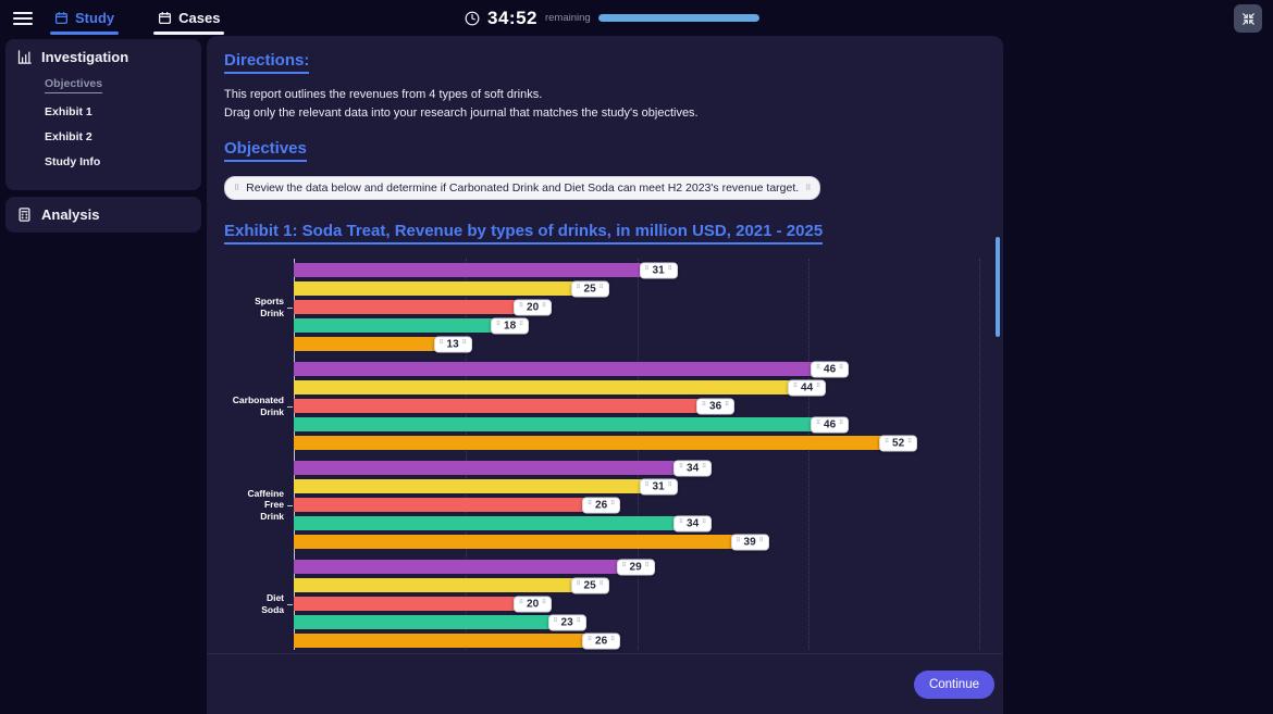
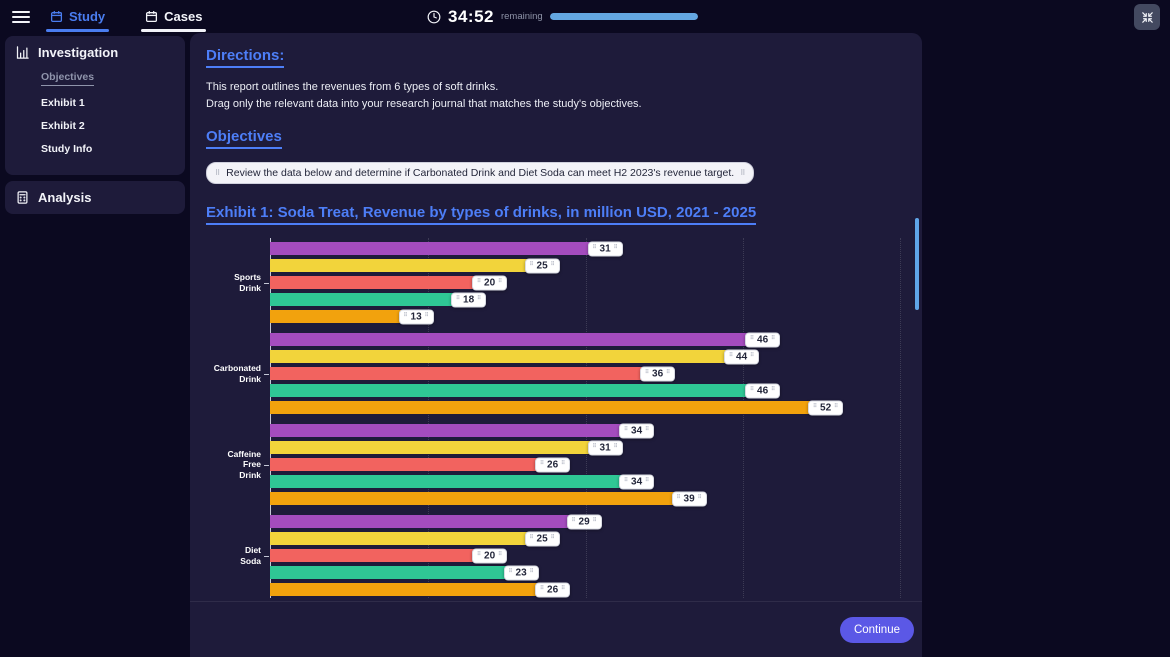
  Study
  Cases
  34:52
  remaining
  Investigation
  Objectives
  Exhibit 1
  Exhibit 2
  Study Info
  Analysis
  Directions:
- This report outlines the revenues from 4 types of soft drinks.
+ This report outlines the revenues from 6 types of soft drinks.
  Drag only the relevant data into your research journal that matches the study's objectives.
  Objectives
  Review the data below and determine if Carbonated Drink and Diet Soda can meet H2 2023's revenue target.
  Exhibit 1: Soda Treat, Revenue by types of drinks, in million USD, 2021 - 2025
  Sports
  Drink
  31
  25
  20
  18
  13
  Carbonated
  Drink
  46
  44
  36
  46
  52
  Caffeine
  Free
  Drink
  34
  31
  26
  34
  39
  Diet
  Soda
  29
  25
  20
  23
  26
  Continue
